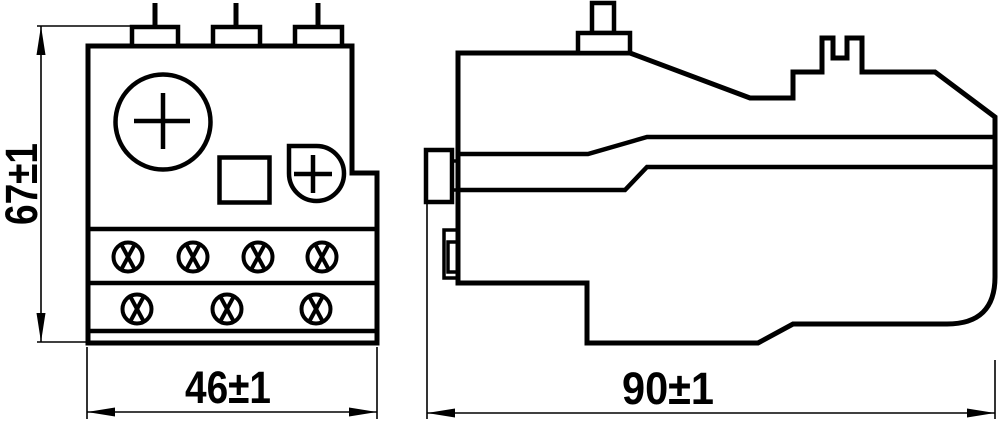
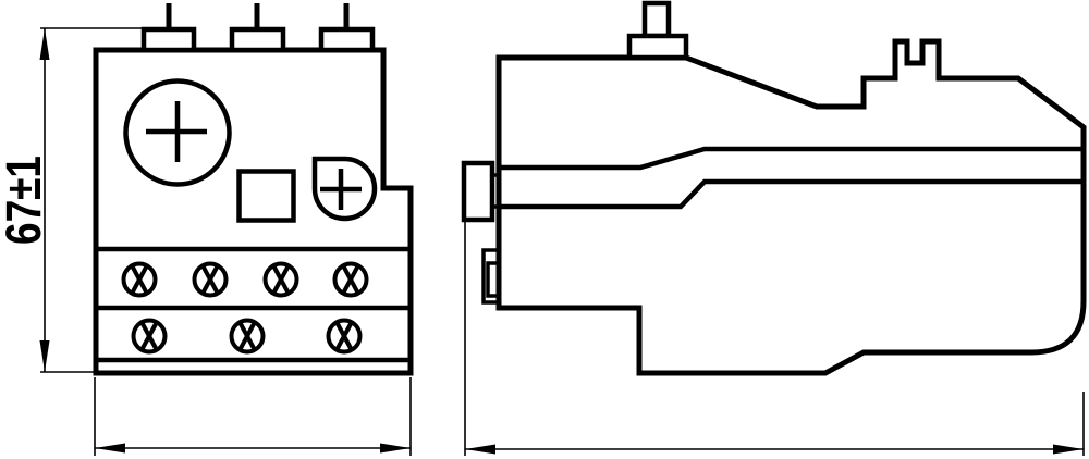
- 46±1
- 90±1
